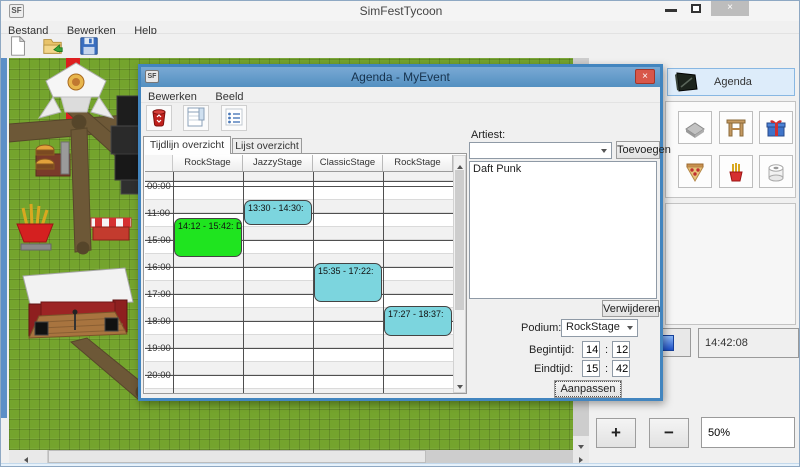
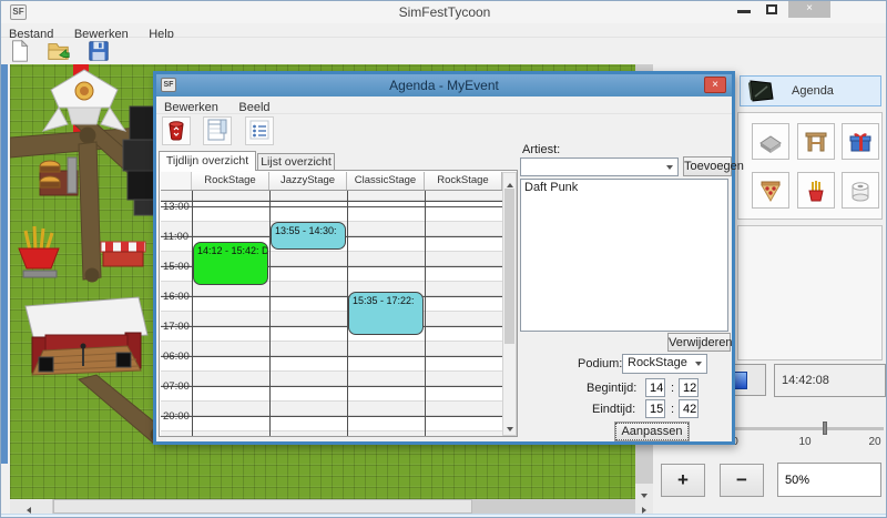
  SF
  SimFestTycoon
  ×
  Bestand Bewerken Help
  Agenda
  14:42:08
+ 0
+ 10
+ 20
  +
  −
  50%
  Agenda - MyEvent
  ×
  Bewerken Beeld
  Tijdlijn overzicht
  Lijst overzicht
  RockStage
  JazzyStage
  ClassicStage
  RockStage
- 00:00
+ 13:00
  11:00
  15:00
  16:00
  17:00
- 18:00
+ 06:00
- 19:00
+ 07:00
  20:00
  14:12 - 15:42: D
- 13:30 - 14:30:
+ 13:55 - 14:30:
  15:35 - 17:22:
- 17:27 - 18:37:
  Artiest:
  Toevoegen
  Daft Punk
  Verwijderen
  Podium:
  RockStage
  Begintijd:
  14
  :
  12
  Eindtijd:
  15
  :
  42
  Aanpassen
